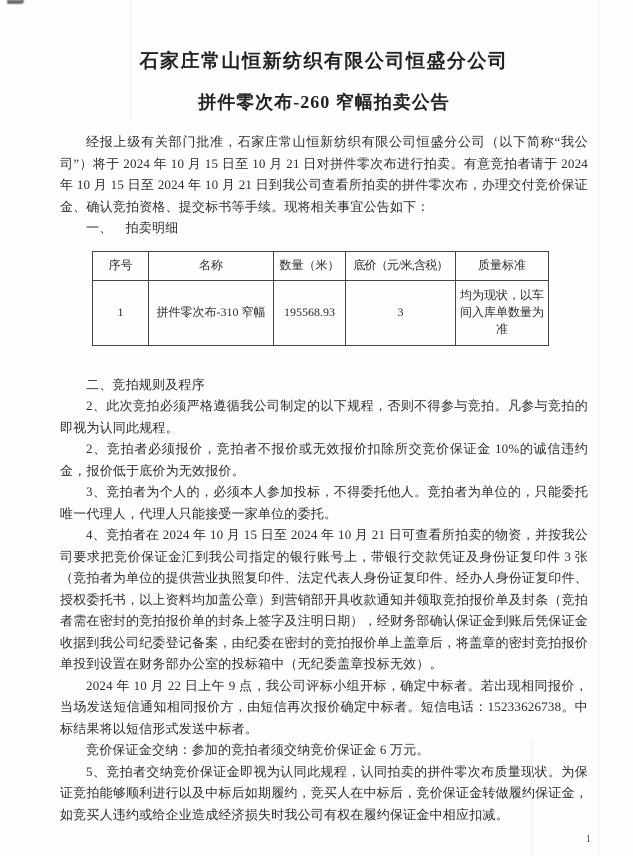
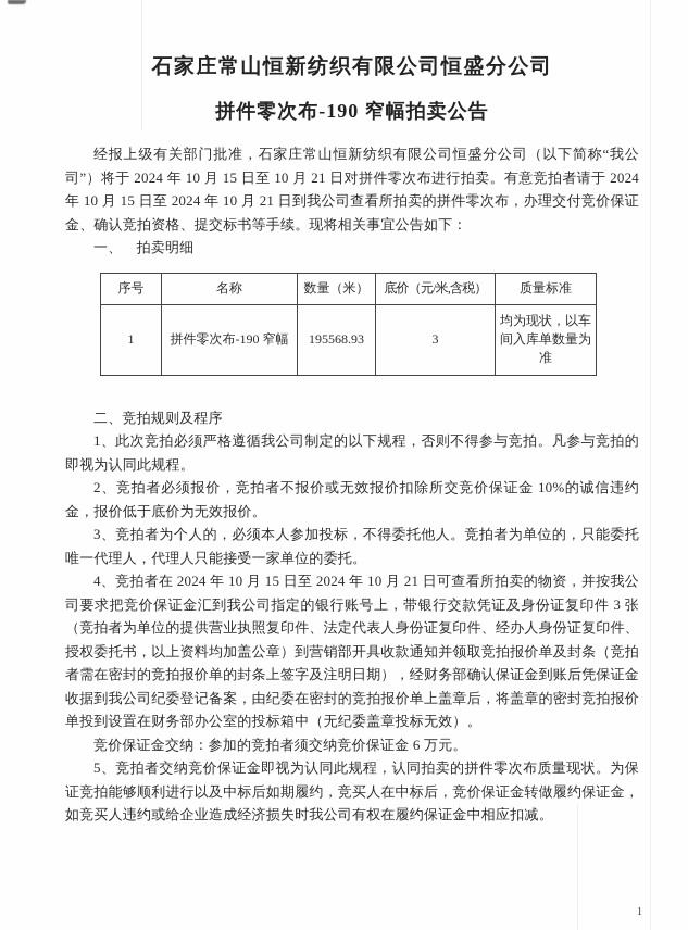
  石家庄常山恒新纺织有限公司恒盛分公司
- 拼件零次布-260 窄幅拍卖公告
+ 拼件零次布-190 窄幅拍卖公告
  经报上级有关部门批准，石家庄常山恒新纺织有限公司恒盛分公司（以下简称“我公司”）将于 2024 年 10 月 15 日至 10 月 21 日对拼件零次布进行拍卖。有意竞拍者请于 2024 年 10 月 15 日至 2024 年 10 月 21 日到我公司查看所拍卖的拼件零次布，办理交付竞价保证金、确认竞拍资格、提交标书等手续。现将相关事宜公告如下：
  一、 拍卖明细
  序号	名称	数量（米）	底价（元/米,含税）	质量标准
- 1	拼件零次布-310 窄幅	195568.93	3	均为现状，以车间入库单数量为准
+ 1	拼件零次布-190 窄幅	195568.93	3	均为现状，以车间入库单数量为准
  二、竞拍规则及程序
- 2、此次竞拍必须严格遵循我公司制定的以下规程，否则不得参与竞拍。凡参与竞拍的即视为认同此规程。
+ 1、此次竞拍必须严格遵循我公司制定的以下规程，否则不得参与竞拍。凡参与竞拍的即视为认同此规程。
  2、竞拍者必须报价，竞拍者不报价或无效报价扣除所交竞价保证金 10%的诚信违约金，报价低于底价为无效报价。
  3、竞拍者为个人的，必须本人参加投标，不得委托他人。竞拍者为单位的，只能委托唯一代理人，代理人只能接受一家单位的委托。
  4、竞拍者在 2024 年 10 月 15 日至 2024 年 10 月 21 日可查看所拍卖的物资，并按我公司要求把竞价保证金汇到我公司指定的银行账号上，带银行交款凭证及身份证复印件 3 张（竞拍者为单位的提供营业执照复印件、法定代表人身份证复印件、经办人身份证复印件、授权委托书，以上资料均加盖公章）到营销部开具收款通知并领取竞拍报价单及封条（竞拍者需在密封的竞拍报价单的封条上签字及注明日期），经财务部确认保证金到账后凭保证金收据到我公司纪委登记备案，由纪委在密封的竞拍报价单上盖章后，将盖章的密封竞拍报价单投到设置在财务部办公室的投标箱中（无纪委盖章投标无效）。
- 2024 年 10 月 22 日上午 9 点，我公司评标小组开标，确定中标者。若出现相同报价，当场发送短信通知相同报价方，由短信再次报价确定中标者。短信电话：15233626738。中标结果将以短信形式发送中标者。
  竞价保证金交纳：参加的竞拍者须交纳竞价保证金 6 万元。
  5、竞拍者交纳竞价保证金即视为认同此规程，认同拍卖的拼件零次布质量现状。为保证竞拍能够顺利进行以及中标后如期履约，竞买人在中标后，竞价保证金转做履约保证金，如竞买人违约或给企业造成经济损失时我公司有权在履约保证金中相应扣减。
  1
